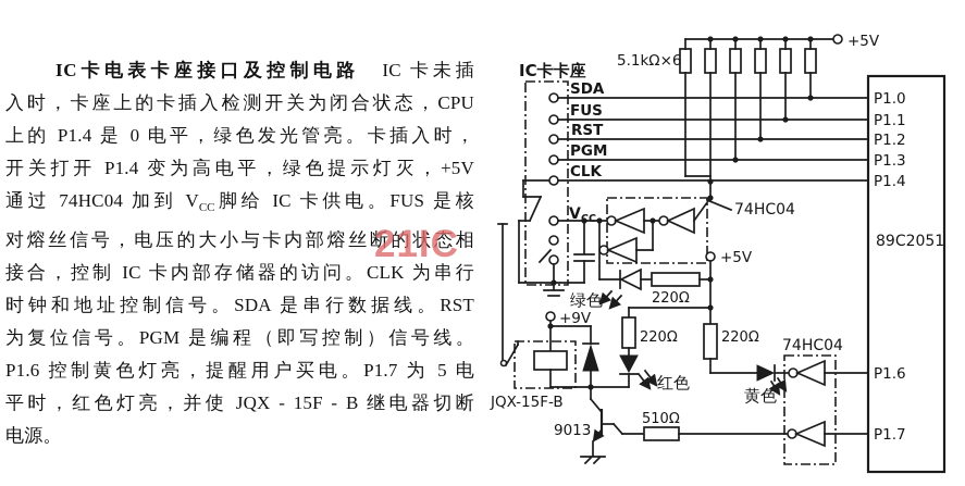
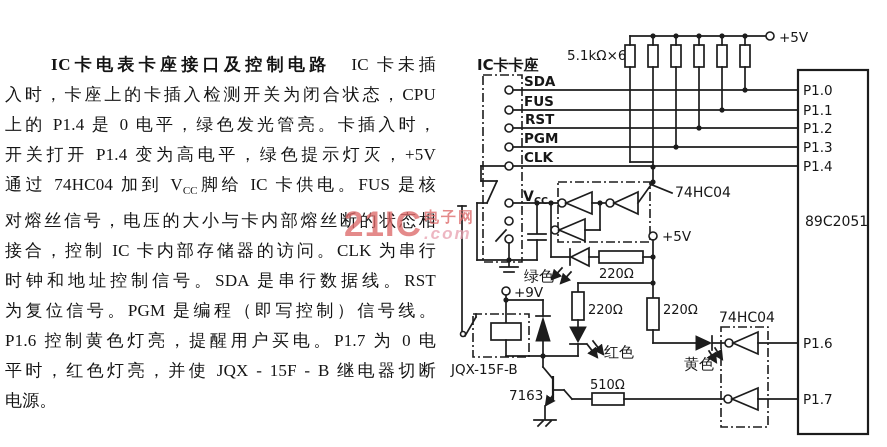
  IC卡电表卡座接口及控制电路 IC 卡未插
  入时，卡座上的卡插入检测开关为闭合状态，CPU
  上的 P1.4 是 0 电平，绿色发光管亮。卡插入时，
  开关打开 P1.4 变为高电平，绿色提示灯灭，+5V
  通过 74HC04 加到 VCC脚给 IC 卡供电。FUS 是核
  对熔丝信号，电压的大小与卡内部熔丝断的状态相
  接合，控制 IC 卡内部存储器的访问。CLK 为串行
  时钟和地址控制信号。SDA 是串行数据线。RST
  为复位信号。PGM 是编程（即写控制）信号线。
- P1.6 控制黄色灯亮，提醒用户买电。P1.7 为 5 电
+ P1.6 控制黄色灯亮，提醒用户买电。P1.7 为 0 电
  平时，红色灯亮，并使 JQX - 15F - B 继电器切断
  电源。
  IC卡卡座
  SDA
  FUS
  RST
  PGM
  CLK
  V
  +5V
  5.1kΩ×6
  74HC04
  绿色
  220Ω
  +5V
  220Ω
  红色
  +9V
  JQX-15F-B
- 9013
+ 7163
  510Ω
  220Ω
  黄色
  74HC04
  P1.0
  P1.1
  P1.2
  P1.3
  P1.4
  89C2051
  P1.6
  P1.7
  21IC
+ 电子网
+ .com
